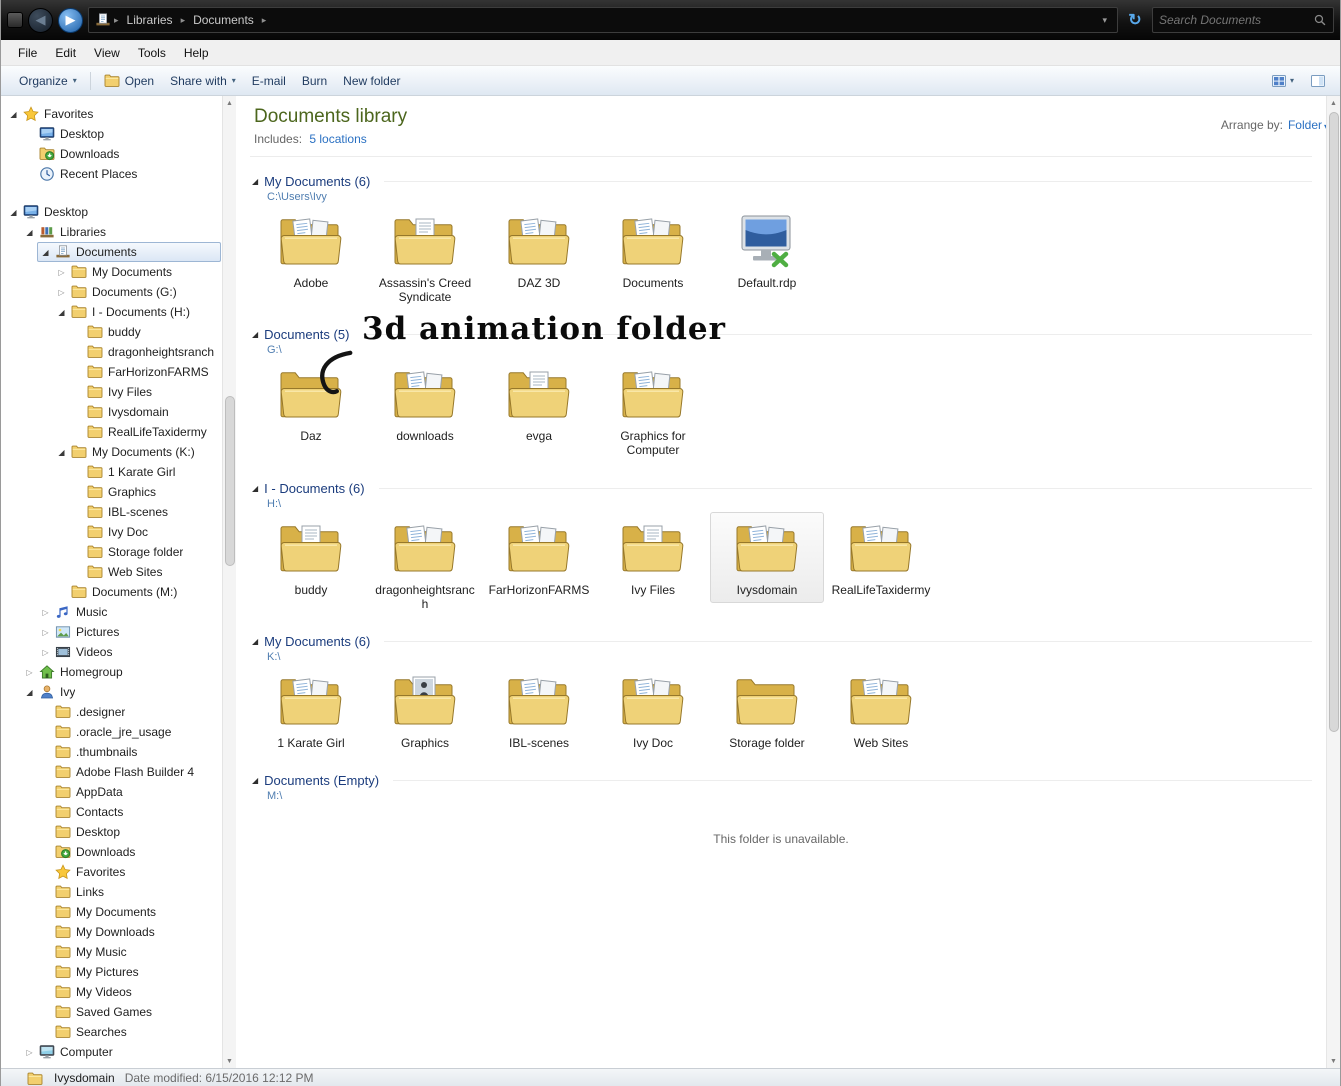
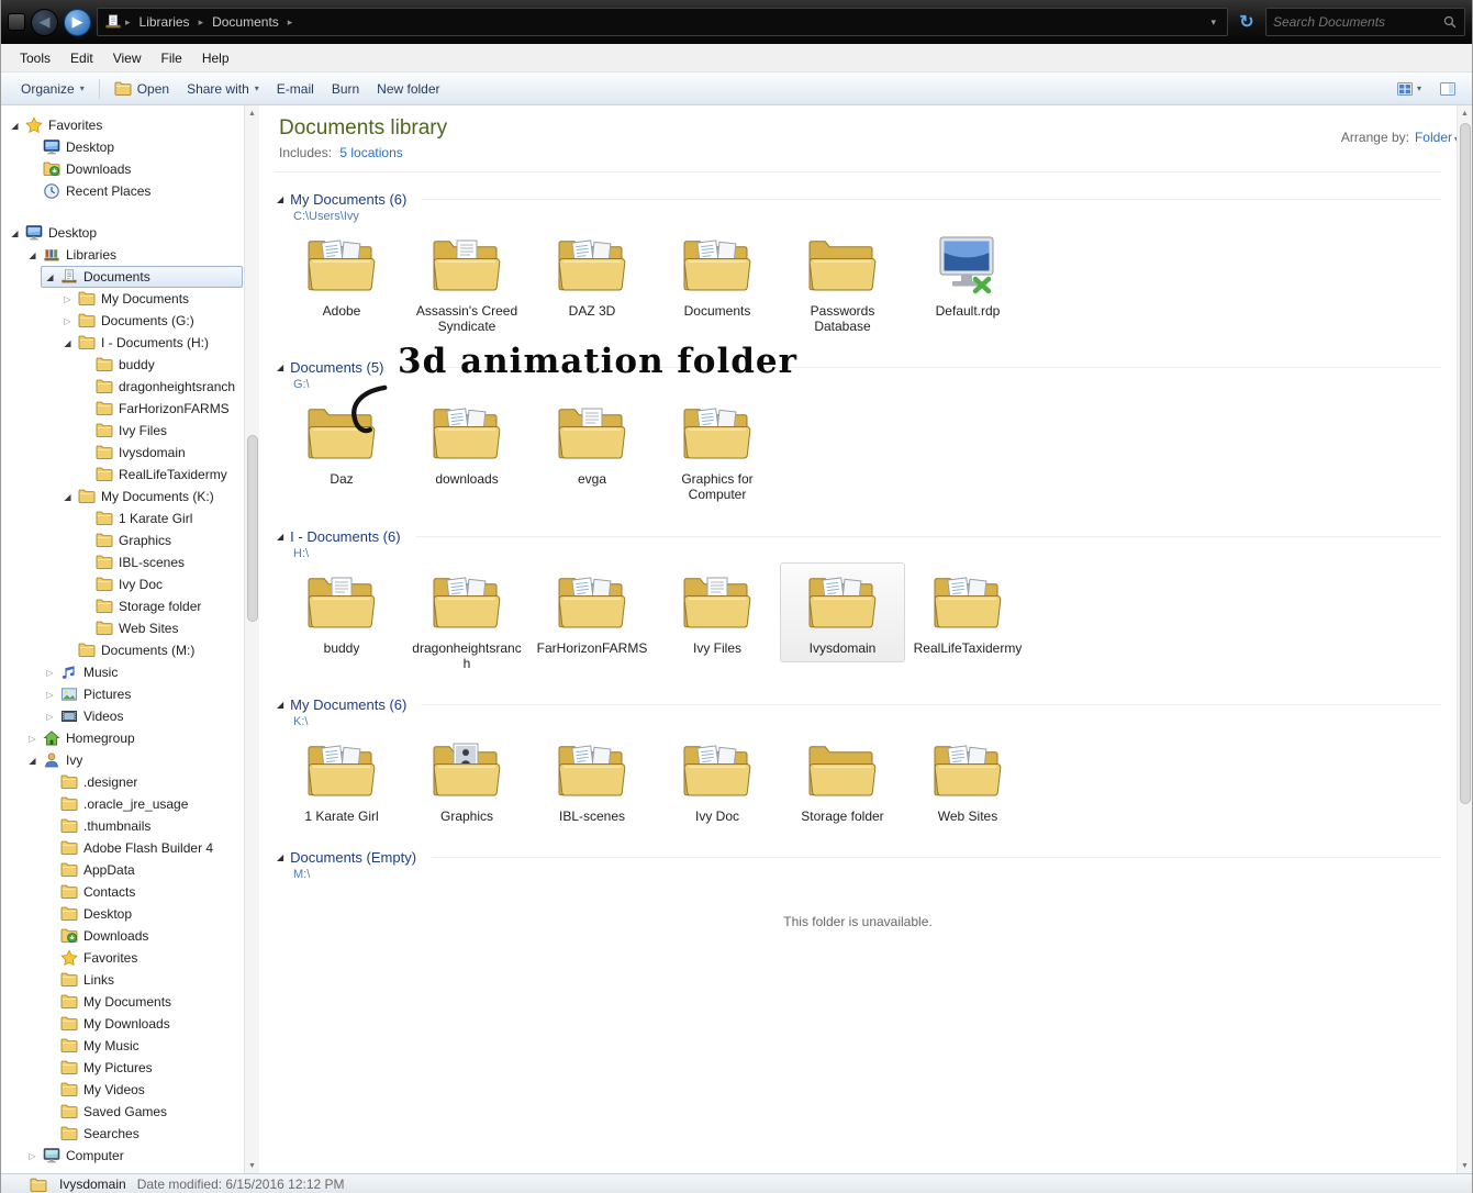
  ◀
  ▶
  ▸
  Libraries
  ▸
  Documents
  ▸
  ▾
  ↻
  Search Documents
- File
+ Tools
  Edit
  View
- Tools
+ File
  Help
  Organize
  ▾
  Open
  Share with
  ▾
  E-mail
  Burn
  New folder
  ▾
  ◢
  Favorites
  Desktop
  Downloads
  Recent Places
  ◢
  Desktop
  ◢
  Libraries
  ◢
  Documents
  ▷
  My Documents
  ▷
  Documents (G:)
  ◢
  I - Documents (H:)
  buddy
  dragonheightsranch
  FarHorizonFARMS
  Ivy Files
  Ivysdomain
  RealLifeTaxidermy
  ◢
  My Documents (K:)
  1 Karate Girl
  Graphics
  IBL-scenes
  Ivy Doc
  Storage folder
  Web Sites
  Documents (M:)
  ▷
  Music
  ▷
  Pictures
  ▷
  Videos
  ▷
  Homegroup
  ◢
  Ivy
  .designer
  .oracle_jre_usage
  .thumbnails
  Adobe Flash Builder 4
  AppData
  Contacts
  Desktop
  Downloads
  Favorites
  Links
  My Documents
  My Downloads
  My Music
  My Pictures
  My Videos
  Saved Games
  Searches
  ▷
  Computer
  Documents library
  Includes: 5 locations
  Arrange by: Folder
  ◢
  My Documents (6)
  C:\Users\Ivy
  Adobe
  Assassin's Creed Syndicate
  DAZ 3D
  Documents
+ Passwords Database
  Default.rdp
  ◢
  Documents (5)
  G:\
  Daz
  downloads
  evga
  Graphics for Computer
  3d animation folder
  ◢
  I - Documents (6)
  H:\
  buddy
  dragonheightsranch
  FarHorizonFARMS
  Ivy Files
  Ivysdomain
  RealLifeTaxidermy
  ◢
  My Documents (6)
  K:\
  1 Karate Girl
  Graphics
  IBL-scenes
  Ivy Doc
  Storage folder
  Web Sites
  ◢
  Documents (Empty)
  M:\
  This folder is unavailable.
  Ivysdomain
  Date modified: 6/15/2016 12:12 PM
